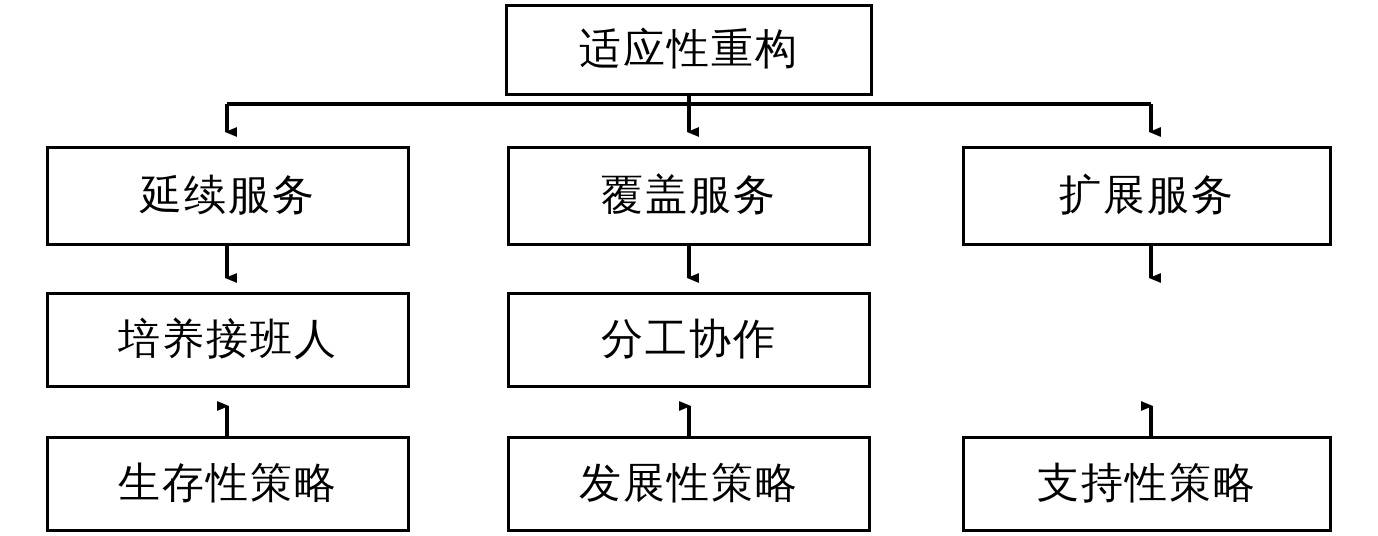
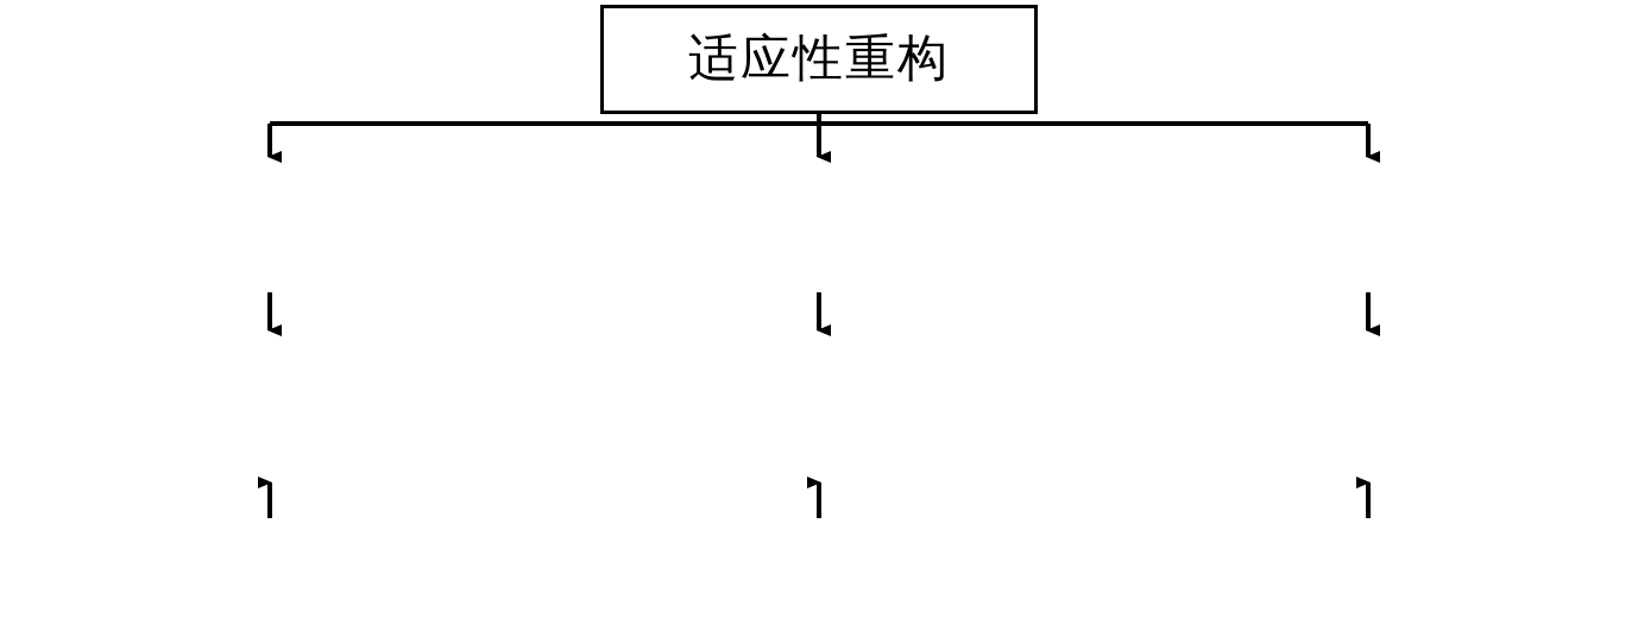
  适应性重构
- 延续服务
- 覆盖服务
- 扩展服务
- 培养接班人
- 分工协作
- 生存性策略
- 发展性策略
- 支持性策略
